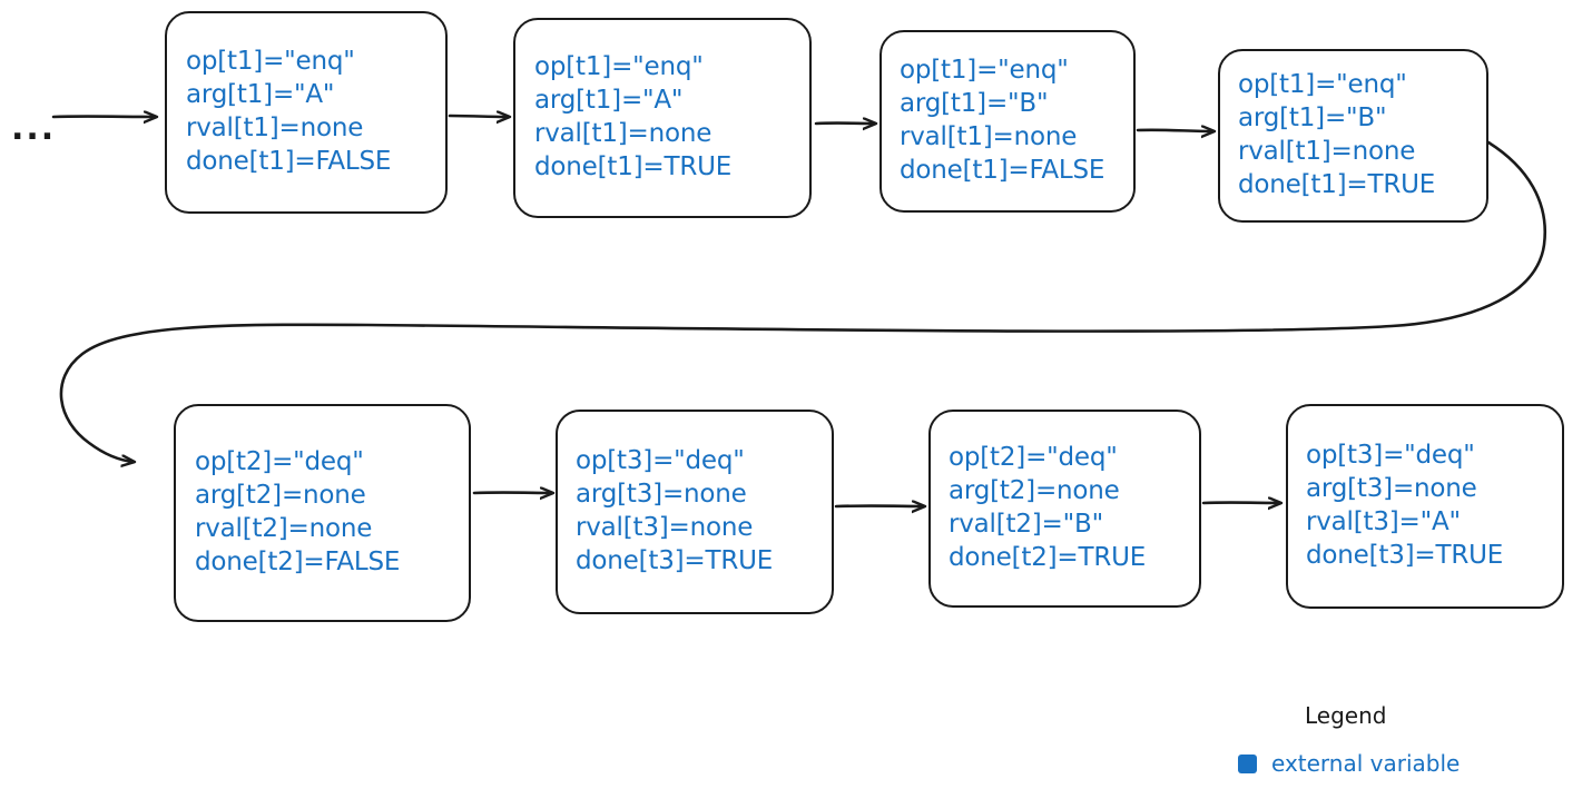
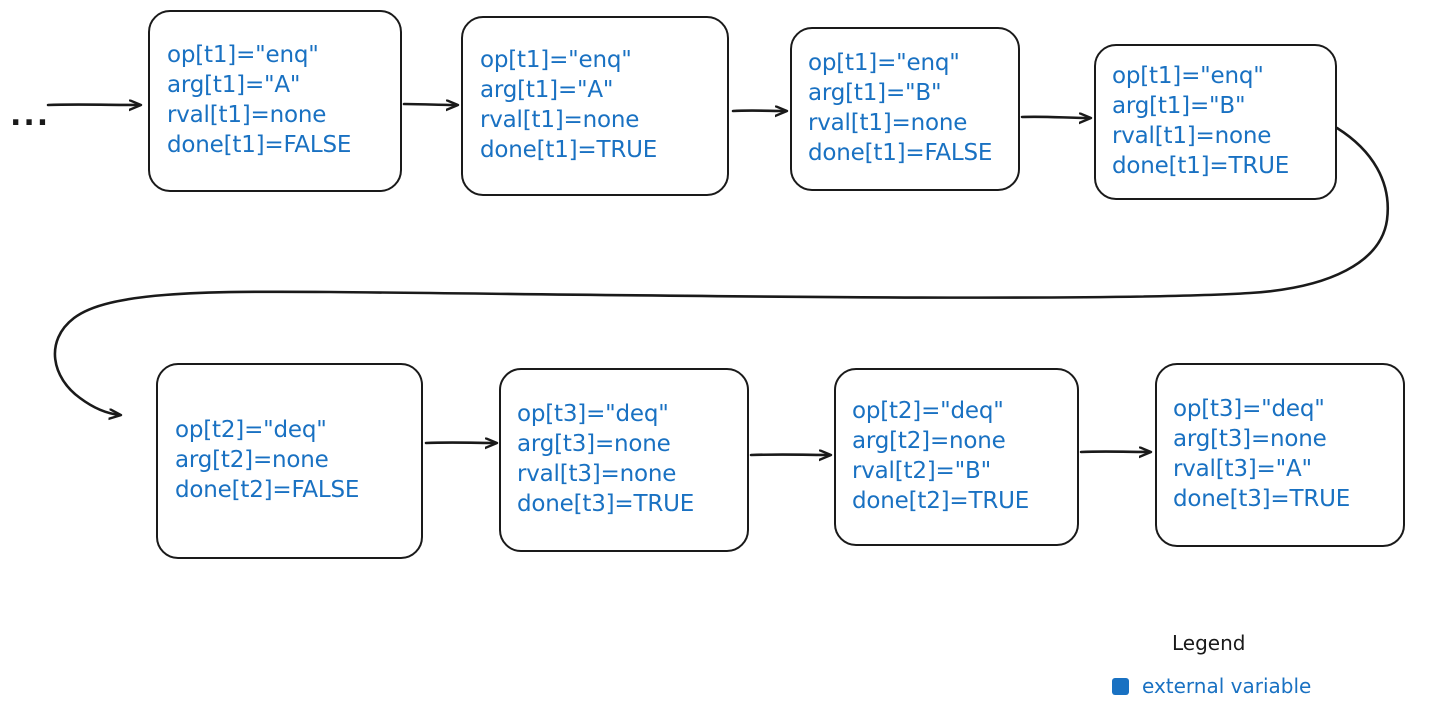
  ...
  op[t1]="enq"
  arg[t1]="A"
  rval[t1]=none
  done[t1]=FALSE
  op[t1]="enq"
  arg[t1]="A"
  rval[t1]=none
  done[t1]=TRUE
  op[t1]="enq"
  arg[t1]="B"
  rval[t1]=none
  done[t1]=FALSE
  op[t1]="enq"
  arg[t1]="B"
  rval[t1]=none
  done[t1]=TRUE
  op[t2]="deq"
  arg[t2]=none
- rval[t2]=none
  done[t2]=FALSE
  op[t3]="deq"
  arg[t3]=none
  rval[t3]=none
  done[t3]=TRUE
  op[t2]="deq"
  arg[t2]=none
  rval[t2]="B"
  done[t2]=TRUE
  op[t3]="deq"
  arg[t3]=none
  rval[t3]="A"
  done[t3]=TRUE
  Legend
  external variable
